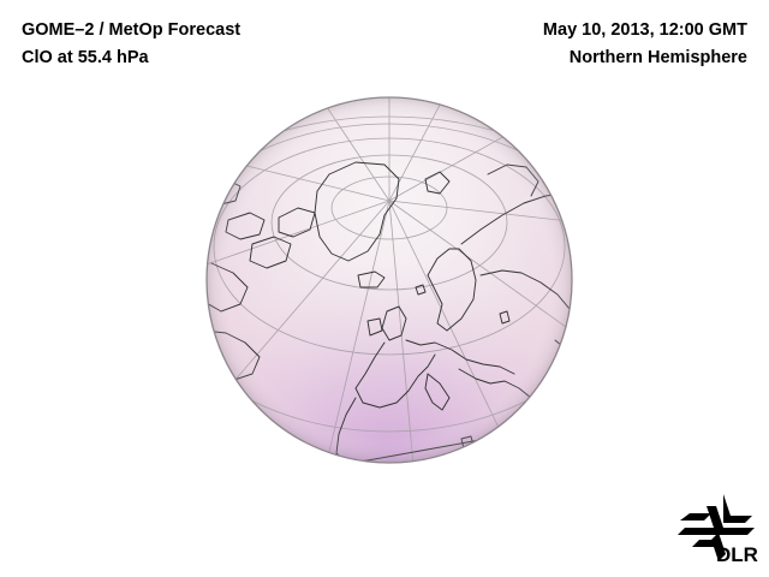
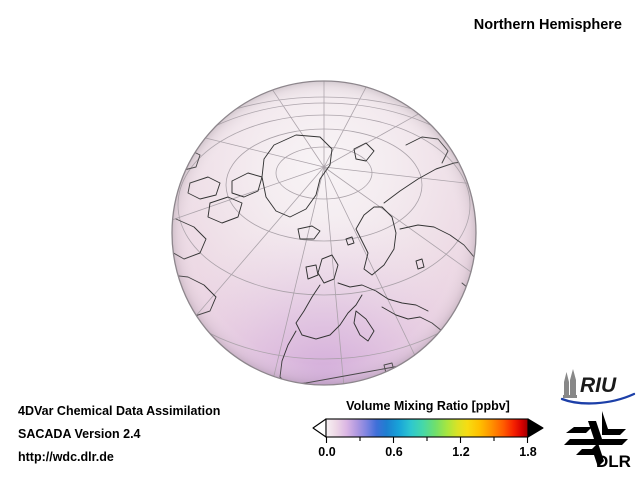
- GOME–2 / MetOp Forecast
- ClO at 55.4 hPa
- May 10, 2013, 12:00 GMT
  Northern Hemisphere
+ 4DVar Chemical Data Assimilation
+ SACADA Version 2.4
+ http://wdc.dlr.de
+ Volume Mixing Ratio [ppbv]
+ 0.0
+ 0.6
+ 1.2
+ 1.8
+ RIU
  DLR
